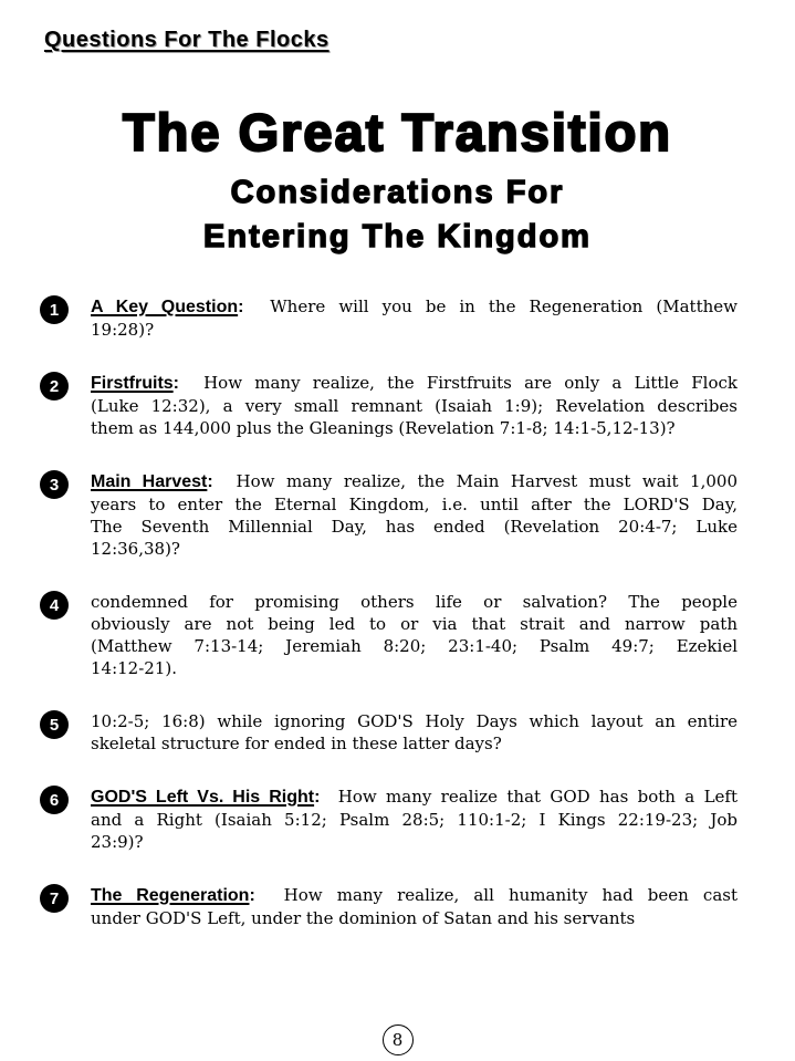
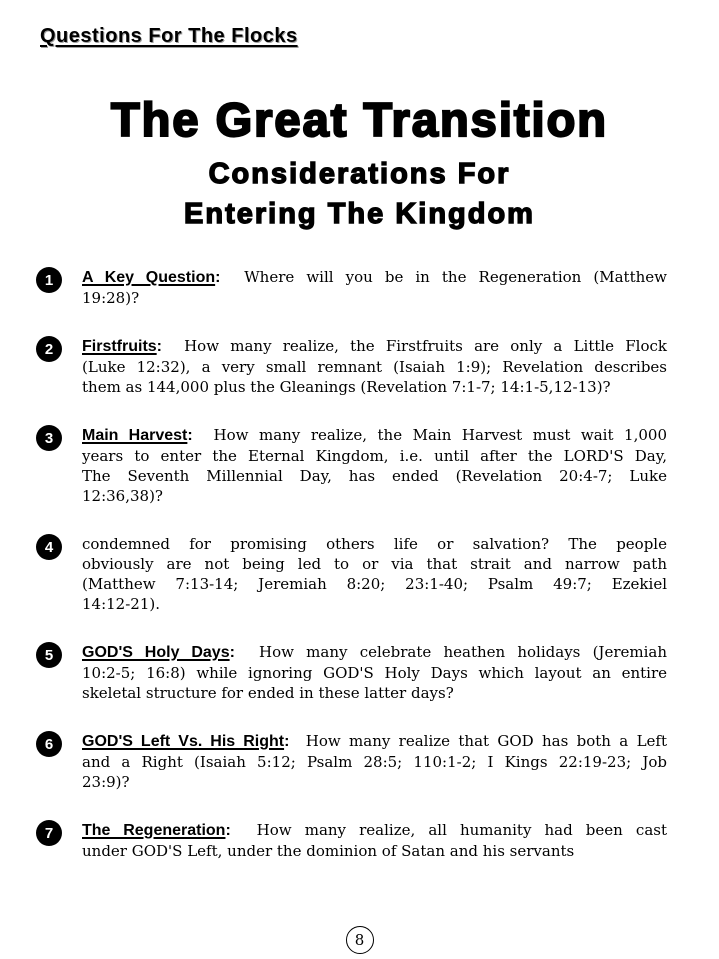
  Questions For The Flocks
  The Great Transition
  Considerations For
  Entering The Kingdom
  1
  A Key Question: Where will you be in the Regeneration (Matthew
  19:28)?
  2
  Firstfruits: How many realize, the Firstfruits are only a Little Flock
  (Luke 12:32), a very small remnant (Isaiah 1:9); Revelation describes
- them as 144,000 plus the Gleanings (Revelation 7:1-8; 14:1-5,12-13)?
+ them as 144,000 plus the Gleanings (Revelation 7:1-7; 14:1-5,12-13)?
  3
  Main Harvest: How many realize, the Main Harvest must wait 1,000
  years to enter the Eternal Kingdom, i.e. until after the LORD'S Day,
  The Seventh Millennial Day, has ended (Revelation 20:4-7; Luke
  12:36,38)?
  4
  condemned for promising others life or salvation? The people
  obviously are not being led to or via that strait and narrow path
  (Matthew 7:13-14; Jeremiah 8:20; 23:1-40; Psalm 49:7; Ezekiel
  14:12-21).
  5
+ GOD'S Holy Days: How many celebrate heathen holidays (Jeremiah
  10:2-5; 16:8) while ignoring GOD'S Holy Days which layout an entire
  skeletal structure for ended in these latter days?
  6
  GOD'S Left Vs. His Right: How many realize that GOD has both a Left
  and a Right (Isaiah 5:12; Psalm 28:5; 110:1-2; I Kings 22:19-23; Job
  23:9)?
  7
  The Regeneration: How many realize, all humanity had been cast
  under GOD'S Left, under the dominion of Satan and his servants
  8
